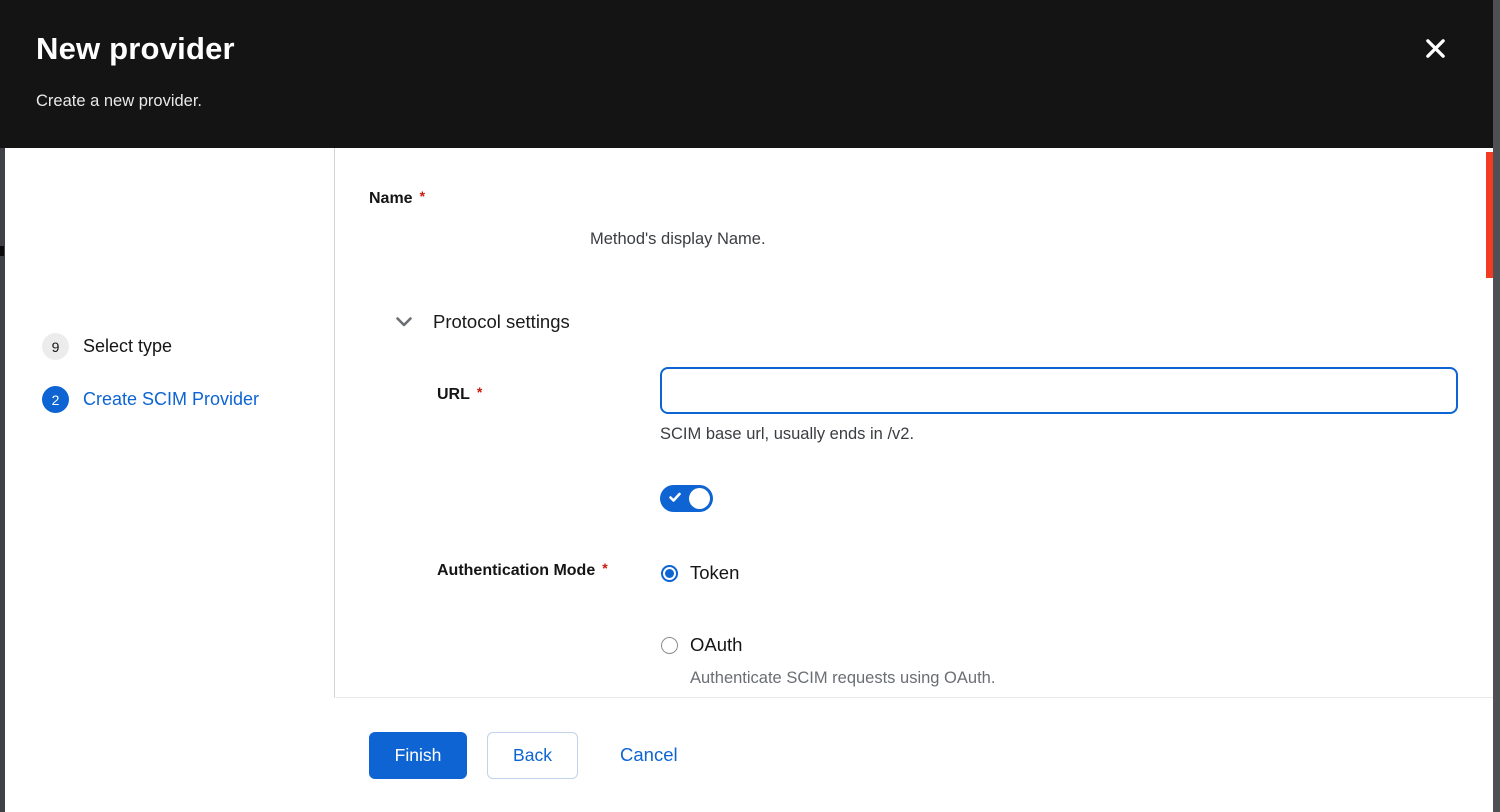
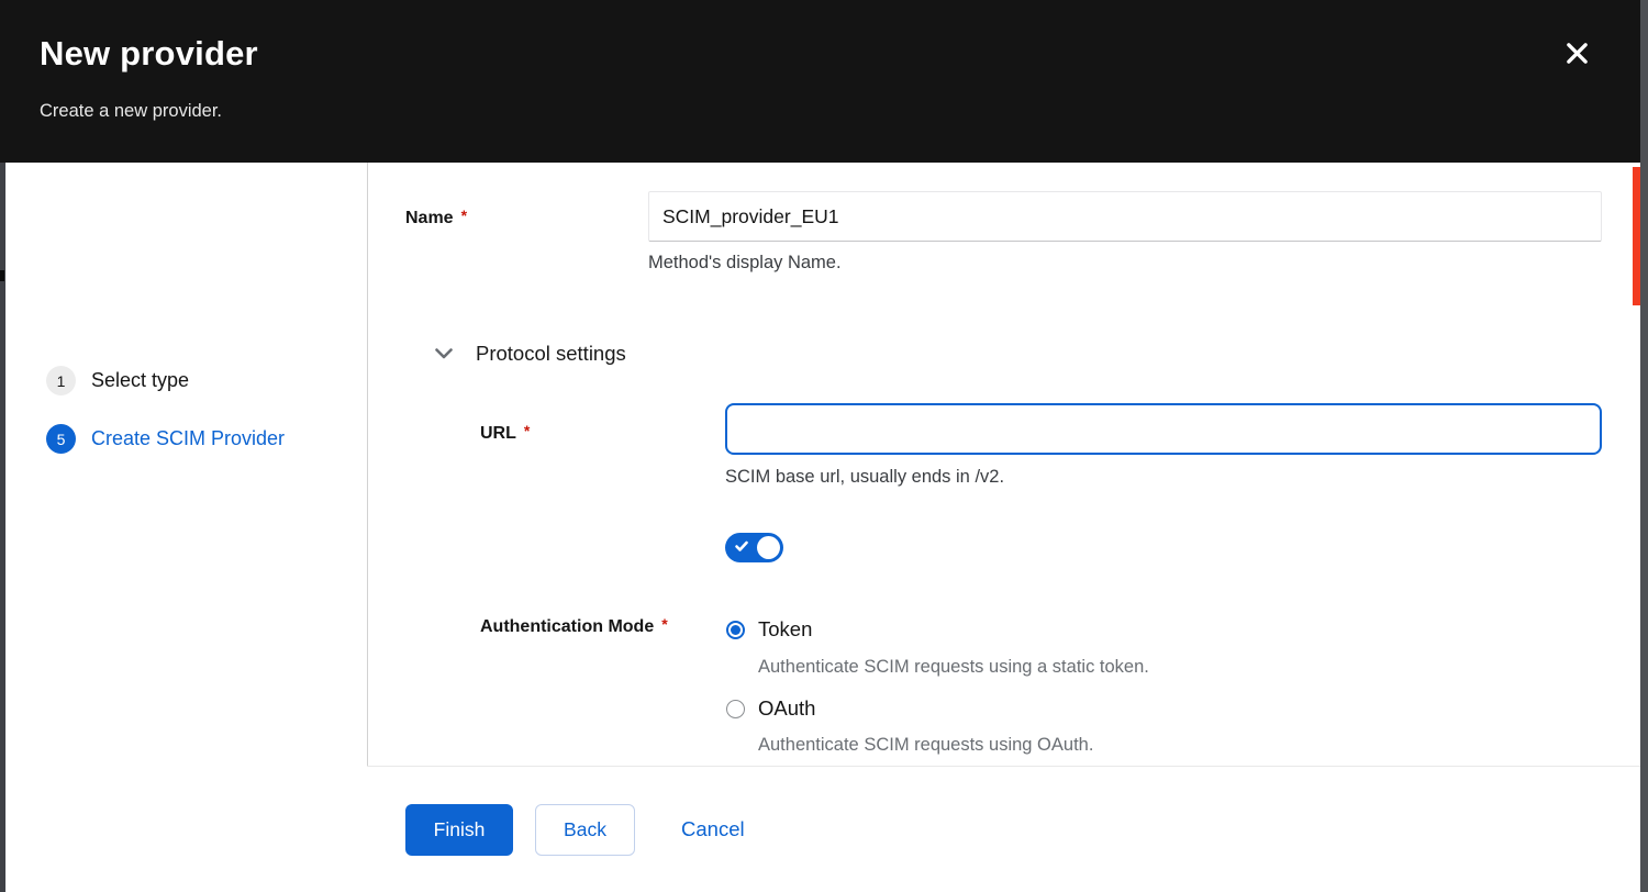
  New provider
  Create a new provider.
- 9
+ 1
  Select type
- 2
+ 5
  Create SCIM Provider
  Name *
+ SCIM_provider_EU1
  Method's display Name.
  Protocol settings
  URL *
  SCIM base url, usually ends in /v2.
  Authentication Mode *
  Token
+ Authenticate SCIM requests using a static token.
  OAuth
  Authenticate SCIM requests using OAuth.
  Finish
  Back
  Cancel
